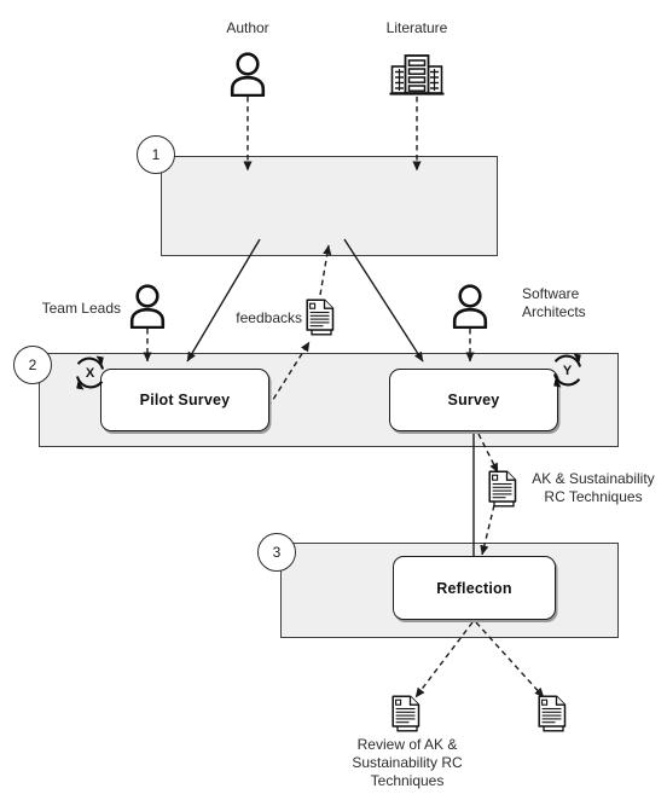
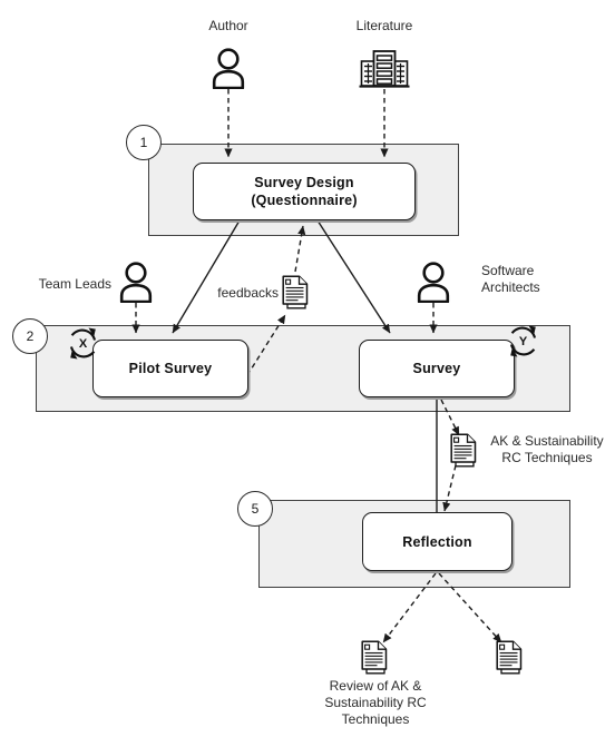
  1
  2
- 3
+ 5
+ Survey Design
+ (Questionnaire)
  Pilot Survey
  Survey
  Reflection
  Author
  Literature
  Team Leads
  Software
  Architects
  X
  Y
  feedbacks
  AK & Sustainability
  RC Techniques
  Review of AK &
  Sustainability RC
  Techniques
